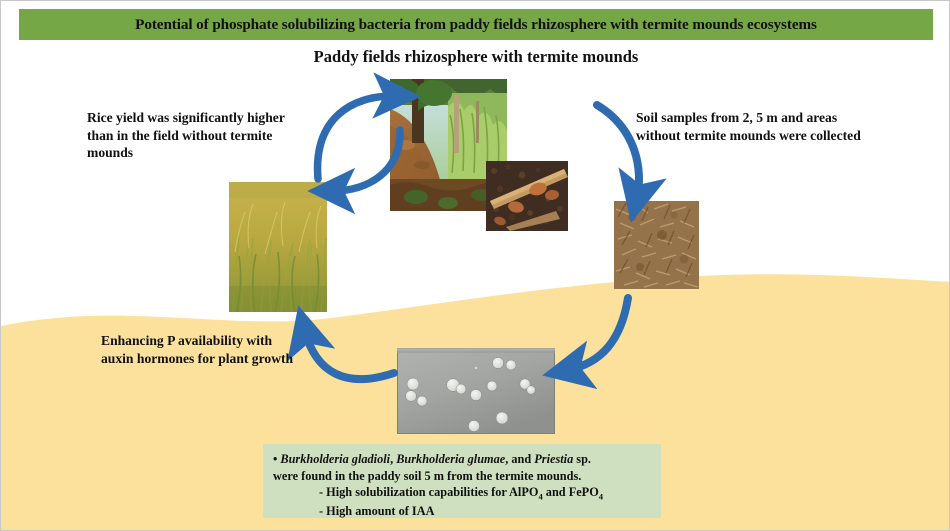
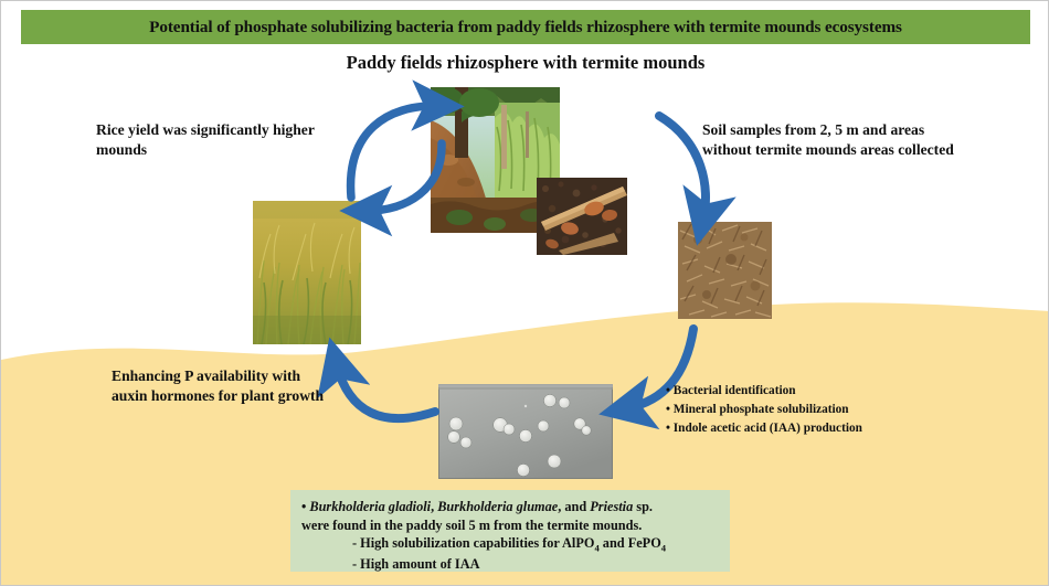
  Potential of phosphate solubilizing bacteria from paddy fields rhizosphere with termite mounds ecosystems
  Paddy fields rhizosphere with termite mounds
  Rice yield was significantly higher
- than in the field without termite
  mounds
  Soil samples from 2, 5 m and areas
- without termite mounds were collected
+ without termite mounds areas collected
  Enhancing P availability with
  auxin hormones for plant growth
+ • Bacterial identification
+ • Mineral phosphate solubilization
+ • Indole acetic acid (IAA) production
  • Burkholderia gladioli, Burkholderia glumae, and Priestia sp.
  were found in the paddy soil 5 m from the termite mounds.
  - High solubilization capabilities for AlPO4 and FePO4
  - High amount of IAA
